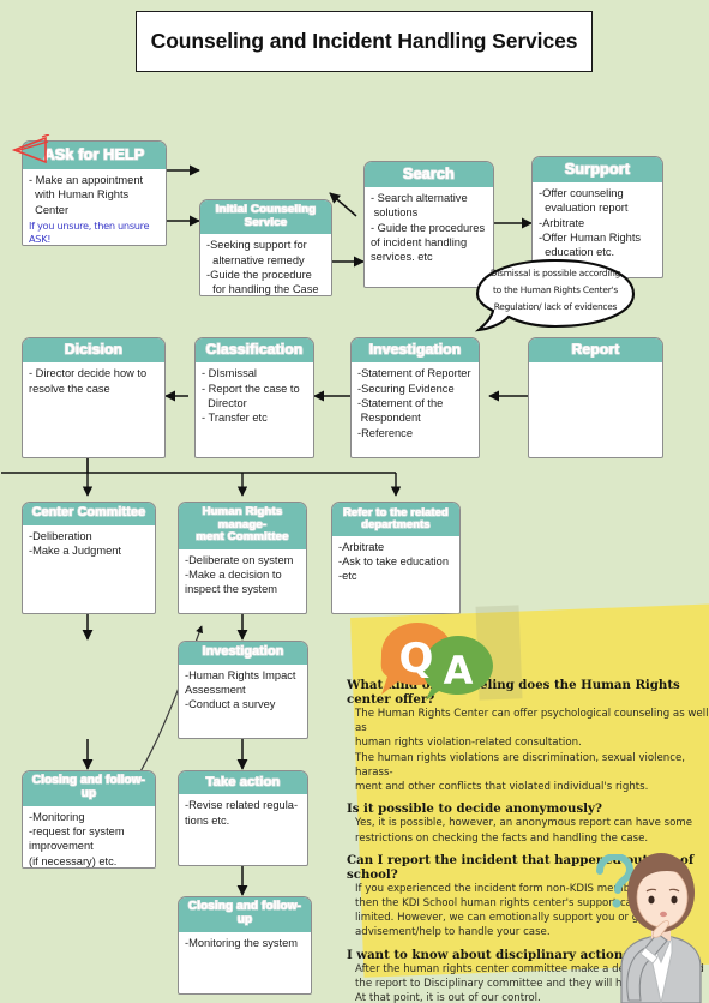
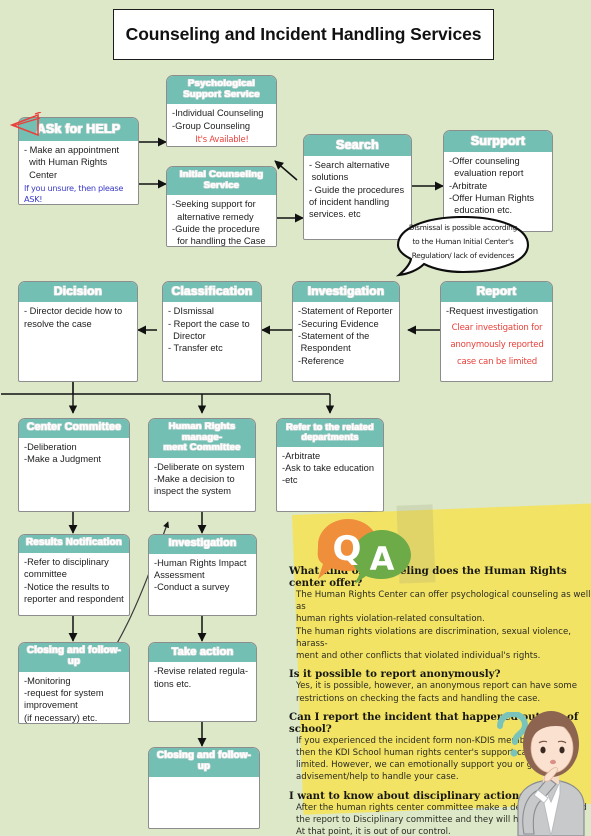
  Counseling and Incident Handling Services
  ASk for HELP
  - Make an appointment
  with Human Rights
  Center
- If you unsure, then unsure ASK!
+ If you unsure, then please ASK!
+ Psychological
+ Support Service
+ -Individual Counseling
+ -Group Counseling
+ It's Available!
  Initial Counseling
  Service
  -Seeking support for
  alternative remedy
  -Guide the procedure
  for handling the Case
  Search
  - Search alternative
  solutions
  - Guide the procedures
  of incident handling
  services. etc
  Surpport
  -Offer counseling
  evaluation report
  -Arbitrate
  -Offer Human Rights
  education etc.
  Dismissal is possible according
- to the Human Rights Center's
+ to the Human Initial Center's
  Regulation/ lack of evidences
  Dicision
  - Director decide how to
  resolve the case
  Classification
  - DIsmissal
  - Report the case to
  Director
  - Transfer etc
  Investigation
  -Statement of Reporter
  -Securing Evidence
  -Statement of the
  Respondent
  -Reference
  Report
+ -Request investigation
+ Clear investigation for
+ anonymously reported
+ case can be limited
  Center Committee
  -Deliberation
  -Make a Judgment
  Human Rights manage-
  ment Committee
  -Deliberate on system
  -Make a decision to
  inspect the system
  Refer to the related
  departments
  -Arbitrate
  -Ask to take education
  -etc
+ Results Notification
+ -Refer to disciplinary
+ committee
+ -Notice the results to
+ reporter and respondent
  Investigation
  -Human Rights Impact
  Assessment
  -Conduct a survey
  Closing and follow-up
  -Monitoring
  -request for system
  improvement
  (if necessary) etc.
  Take action
  -Revise related regula-
  tions etc.
  Closing and follow-up
- -Monitoring the system
  Q
  A
  Whatind oling does the Human Rights center offer?
  The Human Rights Center can offer psychological counseling as well as
  human rights violation-related consultation.
  The human rights violations are discrimination, sexual violence, harass-
  ment and other conflicts that violated individual's rights.
- Is it possible to decide anonymously?
+ Is it possible to report anonymously?
  Yes, it is possible, however, an anonymous report can have some
  restrictions on checking the facts and handling the case.
  Can I report the incident that happeu of school?
  If you experienced the incident form non-KDIS meb
  then the KDI School human rights center's suppor c
  limited. However, we can emotionally support you or g
  advisement/help to handle your case.
  I want to know about disciplinary action
  After the human rights center committee make a d
  the report to Disciplinary committee and they will h
  At that point, it is out of our control.
